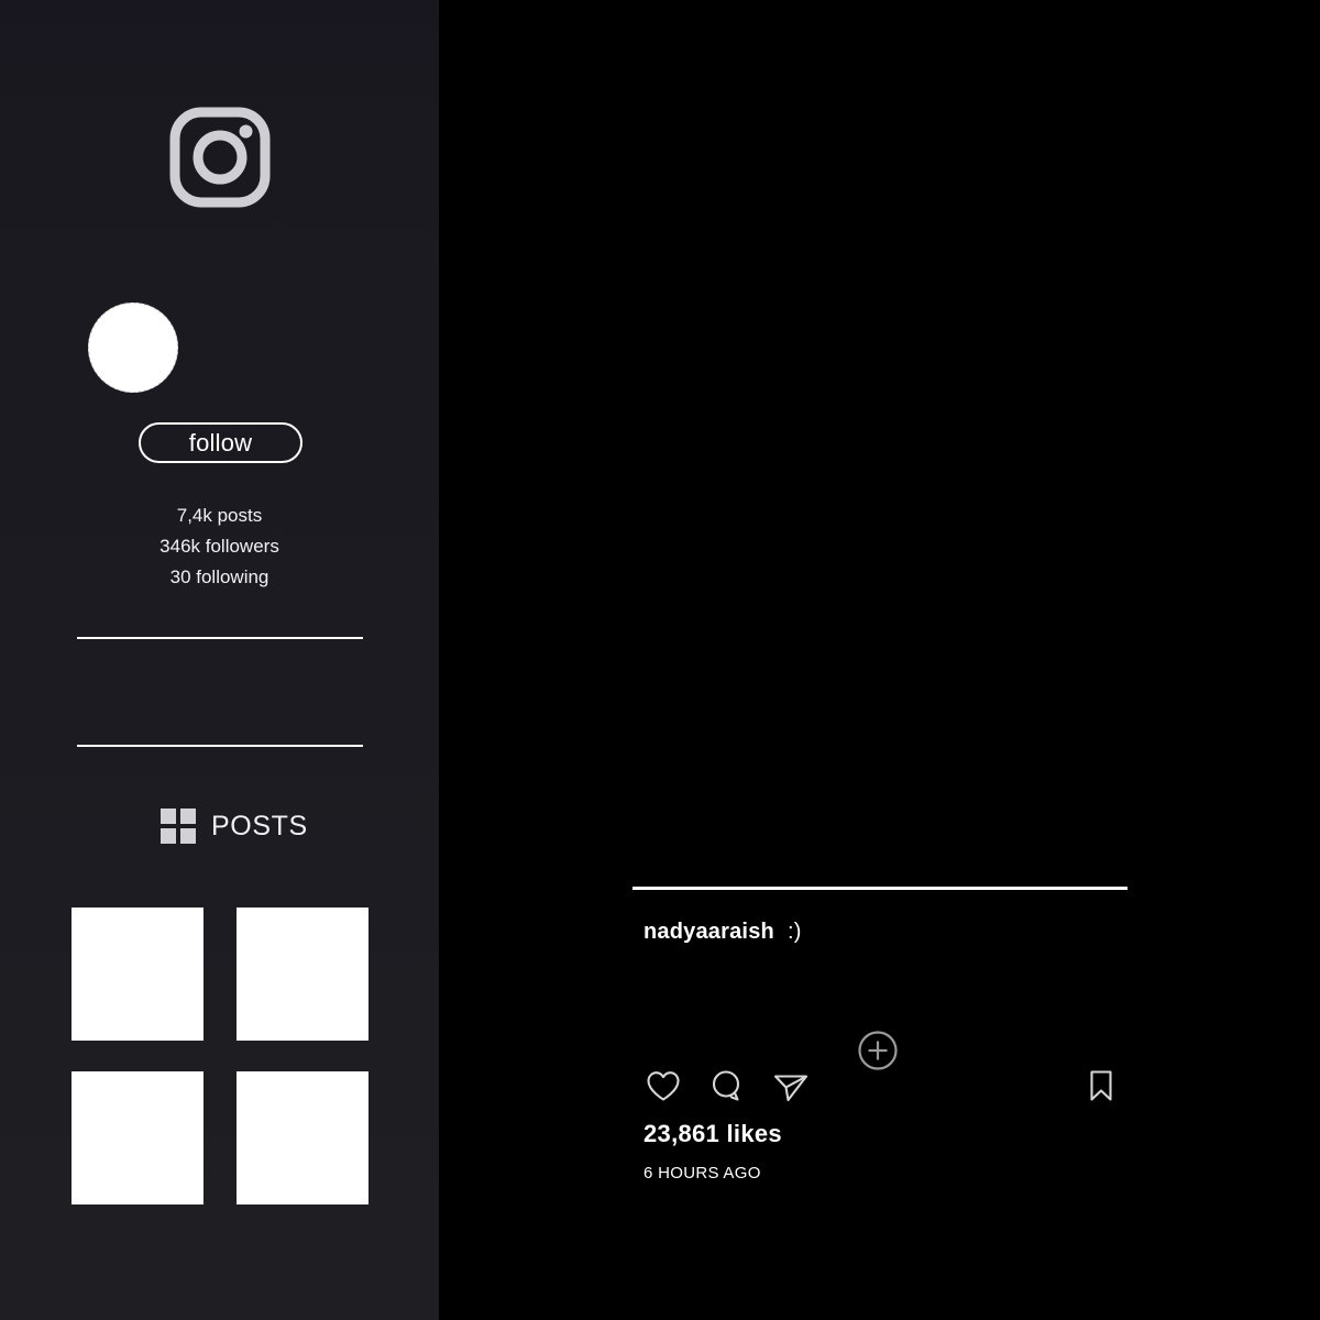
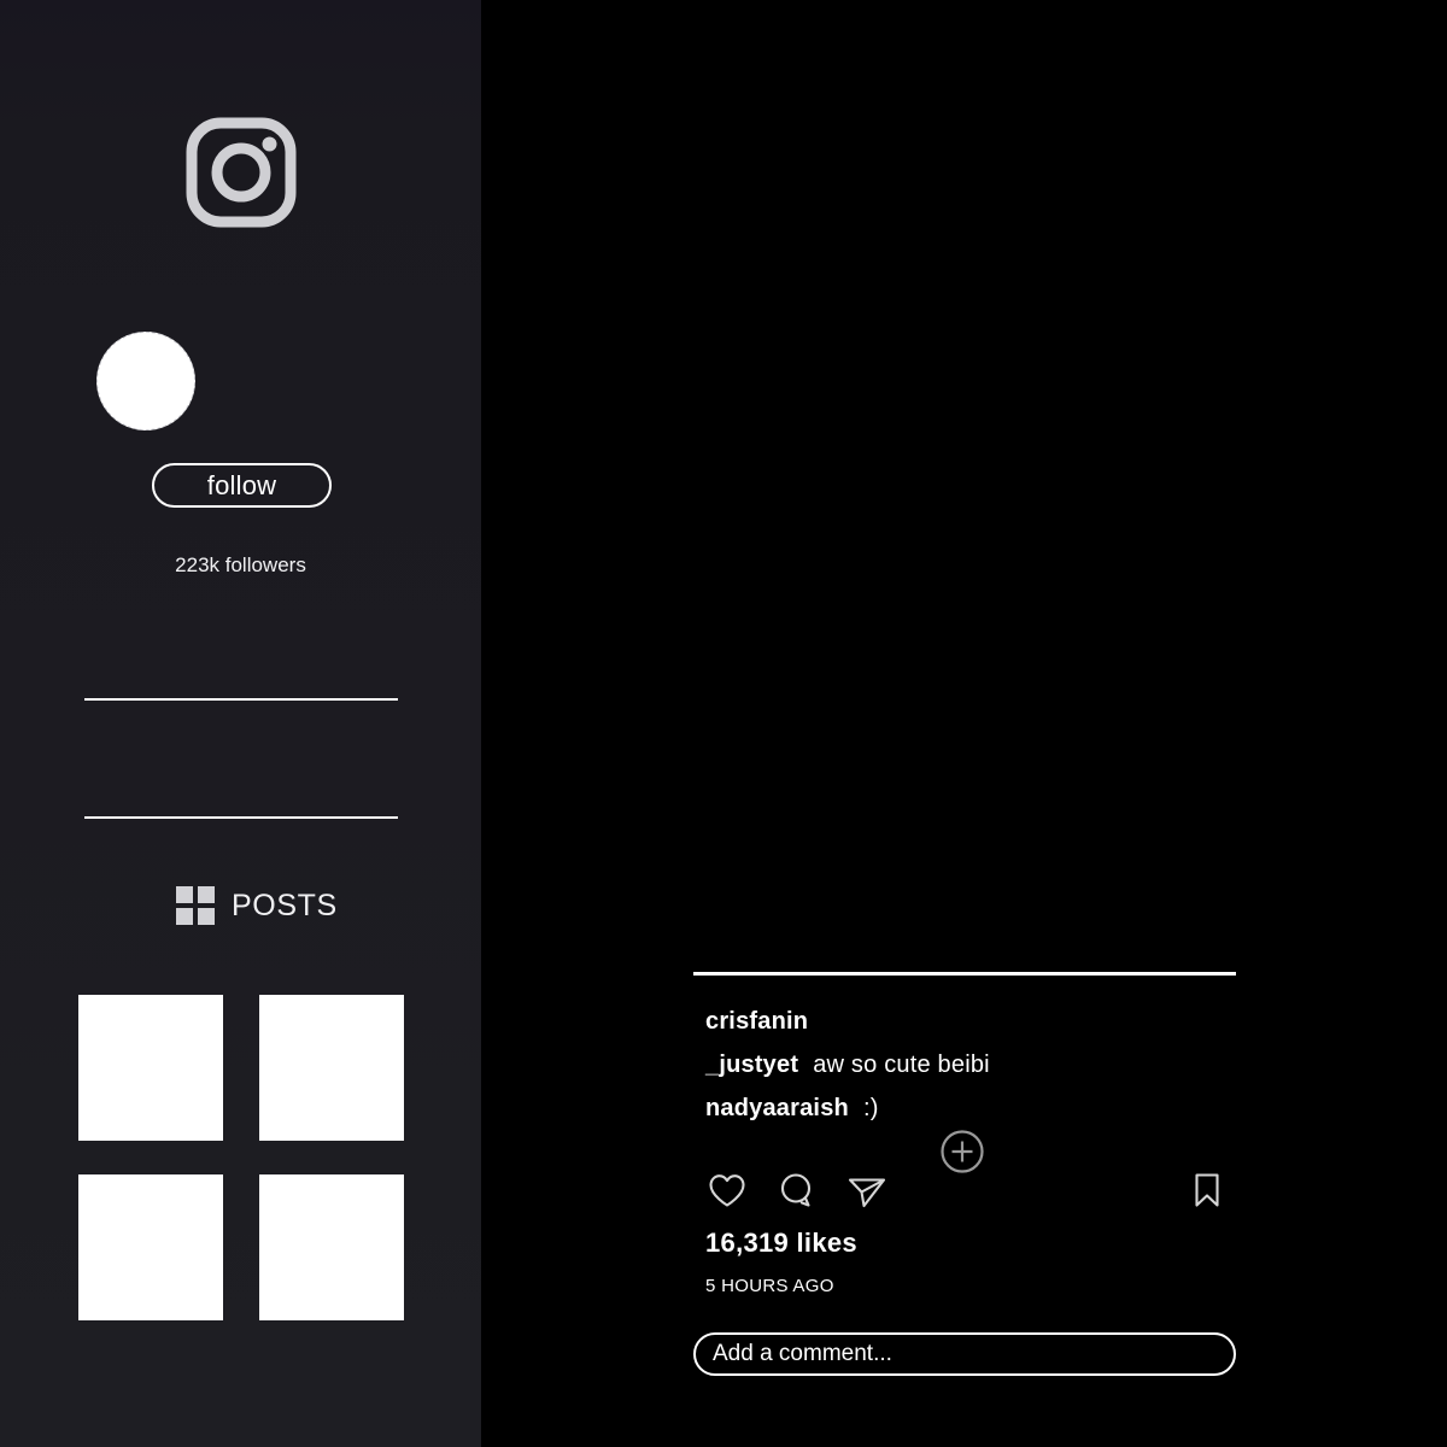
  follow
- 7,4k posts
- 346k followers
+ 223k followers
- 30 following
  POSTS
+ crisfanin
+ _justyet aw so cute beibi
  nadyaaraish :)
- 23,861 likes
+ 16,319 likes
- 6 HOURS AGO
+ 5 HOURS AGO
+ Add a comment...
